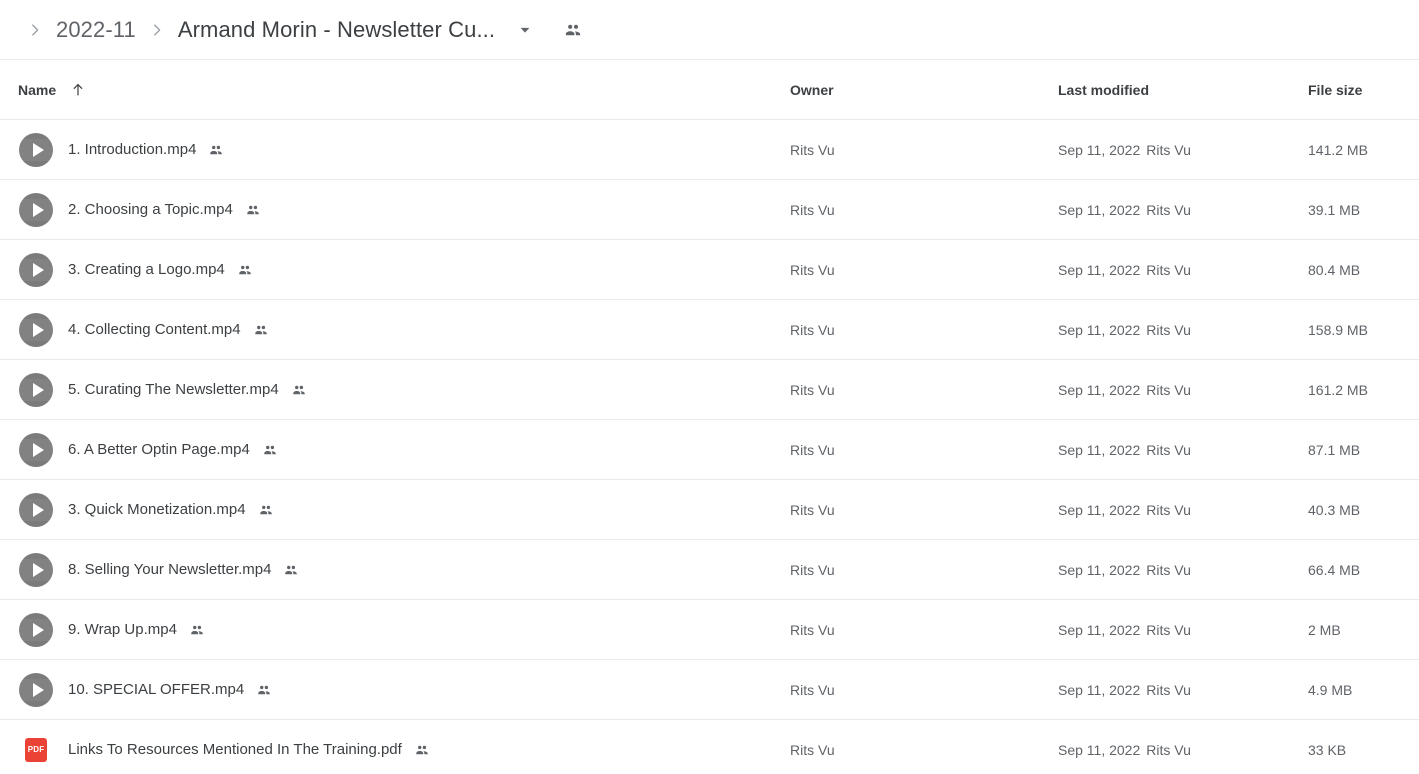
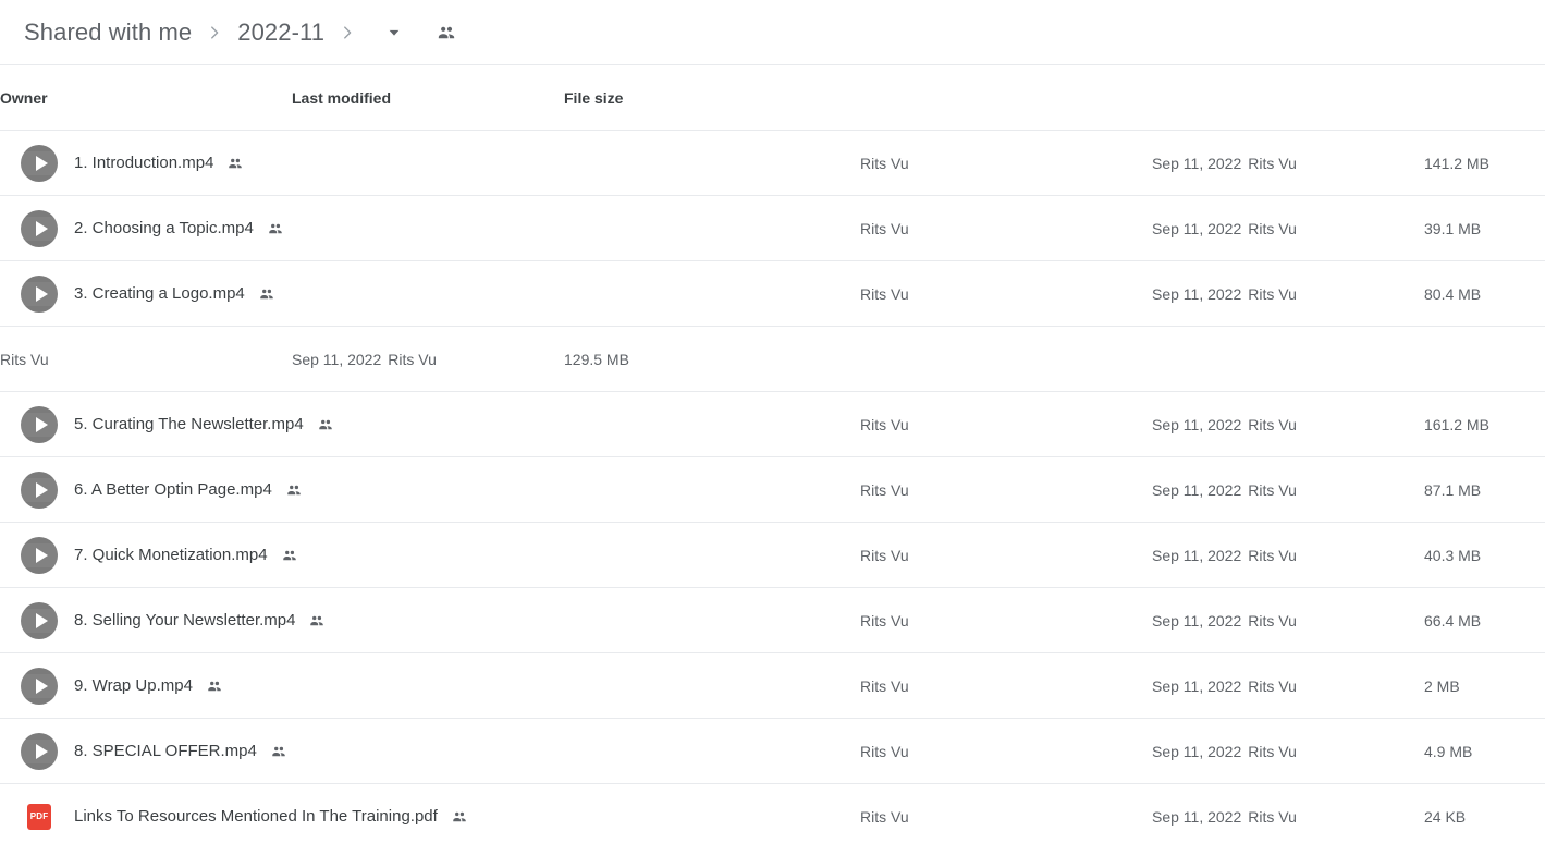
+ Shared with me
  2022-11
- Armand Morin - Newsletter Cu...
- Name
  Owner
  Last modified
  File size
  1. Introduction.mp4
  Rits Vu
  Sep 11, 2022 Rits Vu
  141.2 MB
  2. Choosing a Topic.mp4
  Rits Vu
  Sep 11, 2022 Rits Vu
  39.1 MB
  3. Creating a Logo.mp4
  Rits Vu
  Sep 11, 2022 Rits Vu
  80.4 MB
- 4. Collecting Content.mp4
  Rits Vu
  Sep 11, 2022 Rits Vu
- 158.9 MB
+ 129.5 MB
  5. Curating The Newsletter.mp4
  Rits Vu
  Sep 11, 2022 Rits Vu
  161.2 MB
  6. A Better Optin Page.mp4
  Rits Vu
  Sep 11, 2022 Rits Vu
  87.1 MB
- 3. Quick Monetization.mp4
+ 7. Quick Monetization.mp4
  Rits Vu
  Sep 11, 2022 Rits Vu
  40.3 MB
  8. Selling Your Newsletter.mp4
  Rits Vu
  Sep 11, 2022 Rits Vu
  66.4 MB
  9. Wrap Up.mp4
  Rits Vu
  Sep 11, 2022 Rits Vu
  2 MB
- 10. SPECIAL OFFER.mp4
+ 8. SPECIAL OFFER.mp4
  Rits Vu
  Sep 11, 2022 Rits Vu
  4.9 MB
  PDF
  Links To Resources Mentioned In The Training.pdf
  Rits Vu
  Sep 11, 2022 Rits Vu
- 33 KB
+ 24 KB
